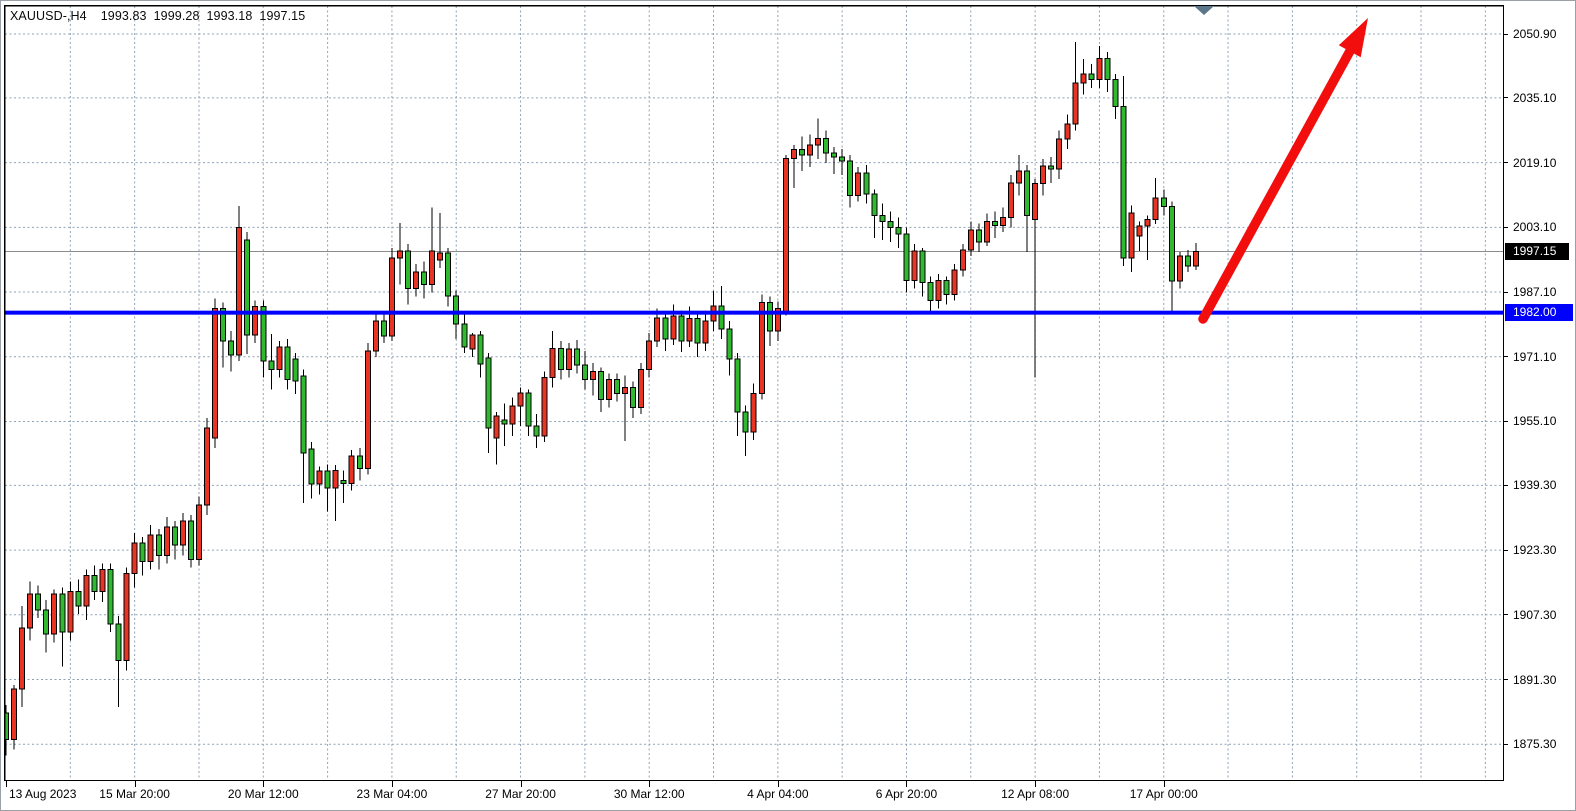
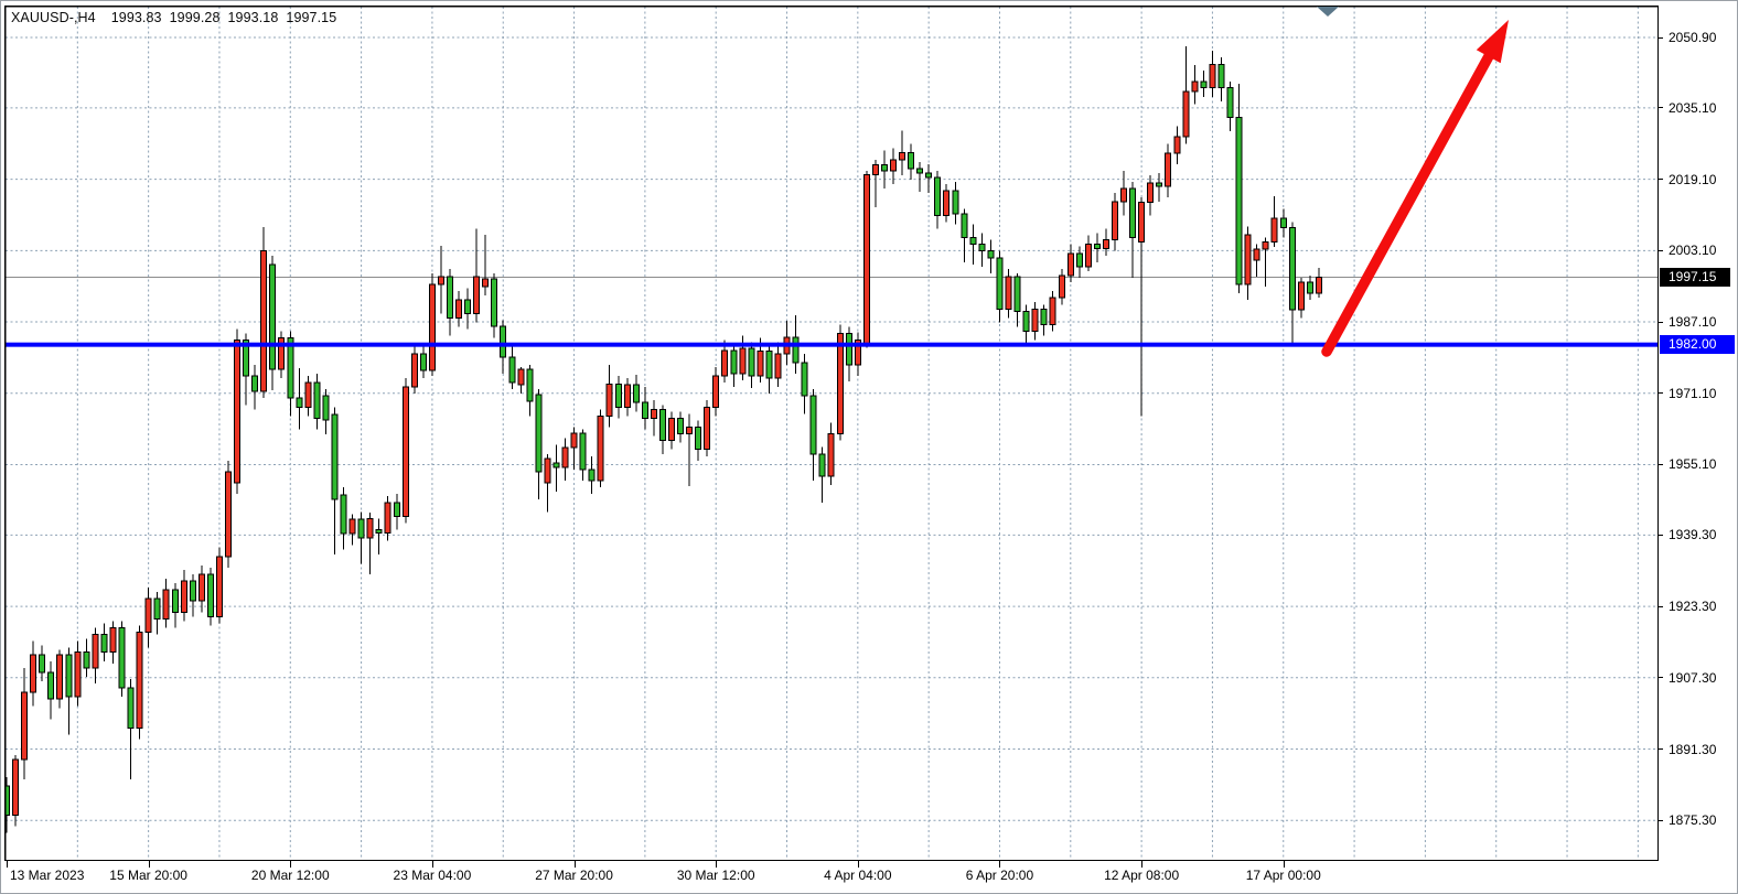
  XAUUSD-,H4 1993.83 1999.28 1993.18 1997.15
  1997.15
  1982.00
  2050.90
  2035.10
  2019.10
  2003.10
  1987.10
  1971.10
  1955.10
  1939.30
  1923.30
  1907.30
  1891.30
  1875.30
- 13 Aug 2023
+ 13 Mar 2023
  15 Mar 20:00
  20 Mar 12:00
  23 Mar 04:00
  27 Mar 20:00
  30 Mar 12:00
  4 Apr 04:00
  6 Apr 20:00
  12 Apr 08:00
  17 Apr 00:00
